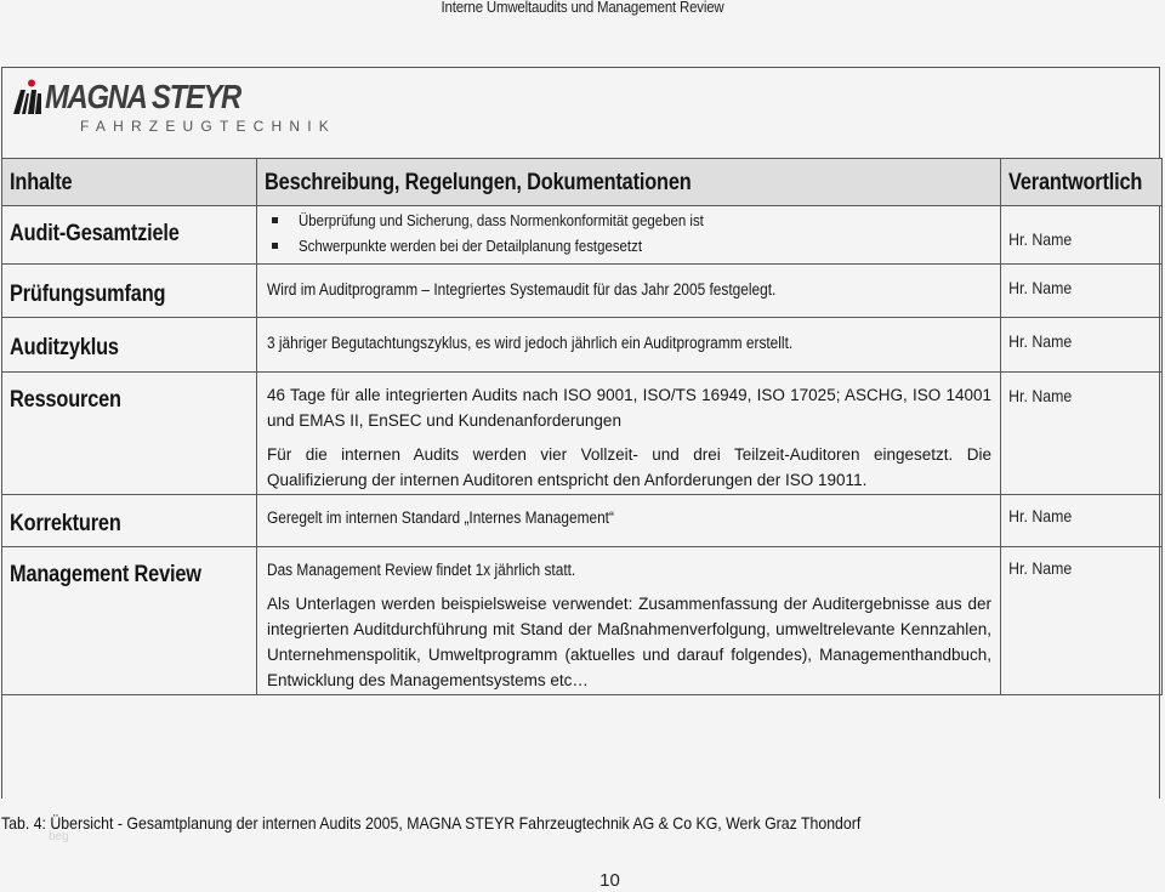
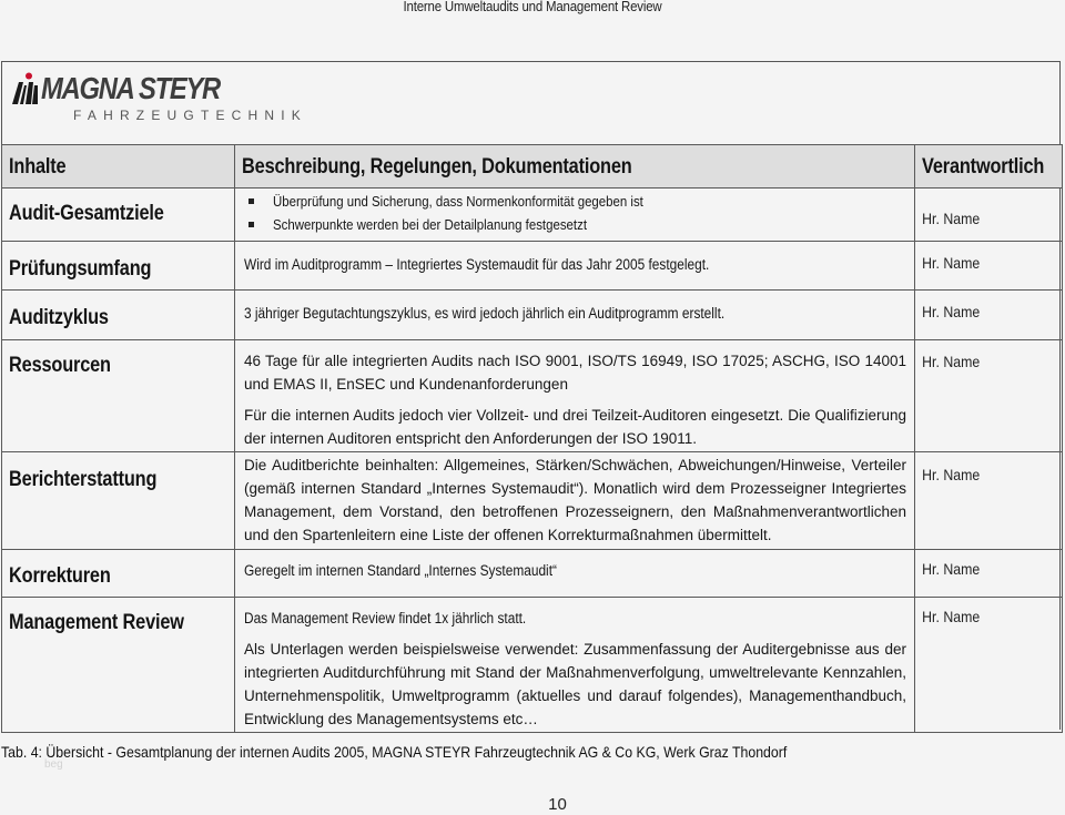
  Interne Umweltaudits und Management Review
  MAGNA STEYR
  FAHRZEUGTECHNIK
  Inhalte	Beschreibung, Regelungen, Dokumentationen	Verantwortlich
  Audit-Gesamtziele	Überprüfung und Sicherung, dass Normenkonformität gegeben ist Schwerpunkte werden bei der Detailplanung festgesetzt	Hr. Name
  Prüfungsumfang	Wird im Auditprogramm – Integriertes Systemaudit für das Jahr 2005 festgelegt.	Hr. Name
  Auditzyklus	3 jähriger Begutachtungszyklus, es wird jedoch jährlich ein Auditprogramm erstellt.	Hr. Name
- Ressourcen	46 Tage für alle integrierten Audits nach ISO 9001, ISO/TS 16949, ISO 17025; ASCHG, ISO 14001 und EMAS II, EnSEC und Kundenanforderungen Für die internen Audits werden vier Vollzeit- und drei Teilzeit-Auditoren eingesetzt. Die Qualifizierung der internen Auditoren entspricht den Anforderungen der ISO 19011.	Hr. Name
+ Ressourcen	46 Tage für alle integrierten Audits nach ISO 9001, ISO/TS 16949, ISO 17025; ASCHG, ISO 14001 und EMAS II, EnSEC und Kundenanforderungen Für die internen Audits jedoch vier Vollzeit- und drei Teilzeit-Auditoren eingesetzt. Die Qualifizierung der internen Auditoren entspricht den Anforderungen der ISO 19011.	Hr. Name
+ Berichterstattung	Die Auditberichte beinhalten: Allgemeines, Stärken/Schwächen, Abweichungen/Hinweise, Verteiler (gemäß internen Standard „Internes Systemaudit“). Monatlich wird dem Prozesseigner Integriertes Management, dem Vorstand, den betroffenen Prozesseignern, den Maßnahmenverantwortlichen und den Spartenleitern eine Liste der offenen Korrekturmaßnahmen übermittelt.	Hr. Name
- Korrekturen	Geregelt im internen Standard „Internes Management“	Hr. Name
+ Korrekturen	Geregelt im internen Standard „Internes Systemaudit“	Hr. Name
  Management Review	Das Management Review findet 1x jährlich statt. Als Unterlagen werden beispielsweise verwendet: Zusammenfassung der Auditergebnisse aus der integrierten Auditdurchführung mit Stand der Maßnahmenverfolgung, umweltrelevante Kennzahlen, Unternehmenspolitik, Umweltprogramm (aktuelles und darauf folgendes), Managementhandbuch, Entwicklung des Managementsystems etc…	Hr. Name
  Tab. 4: Übersicht - Gesamtplanung der internen Audits 2005, MAGNA STEYR Fahrzeugtechnik AG & Co KG, Werk Graz Thondorf
  beg
  10
